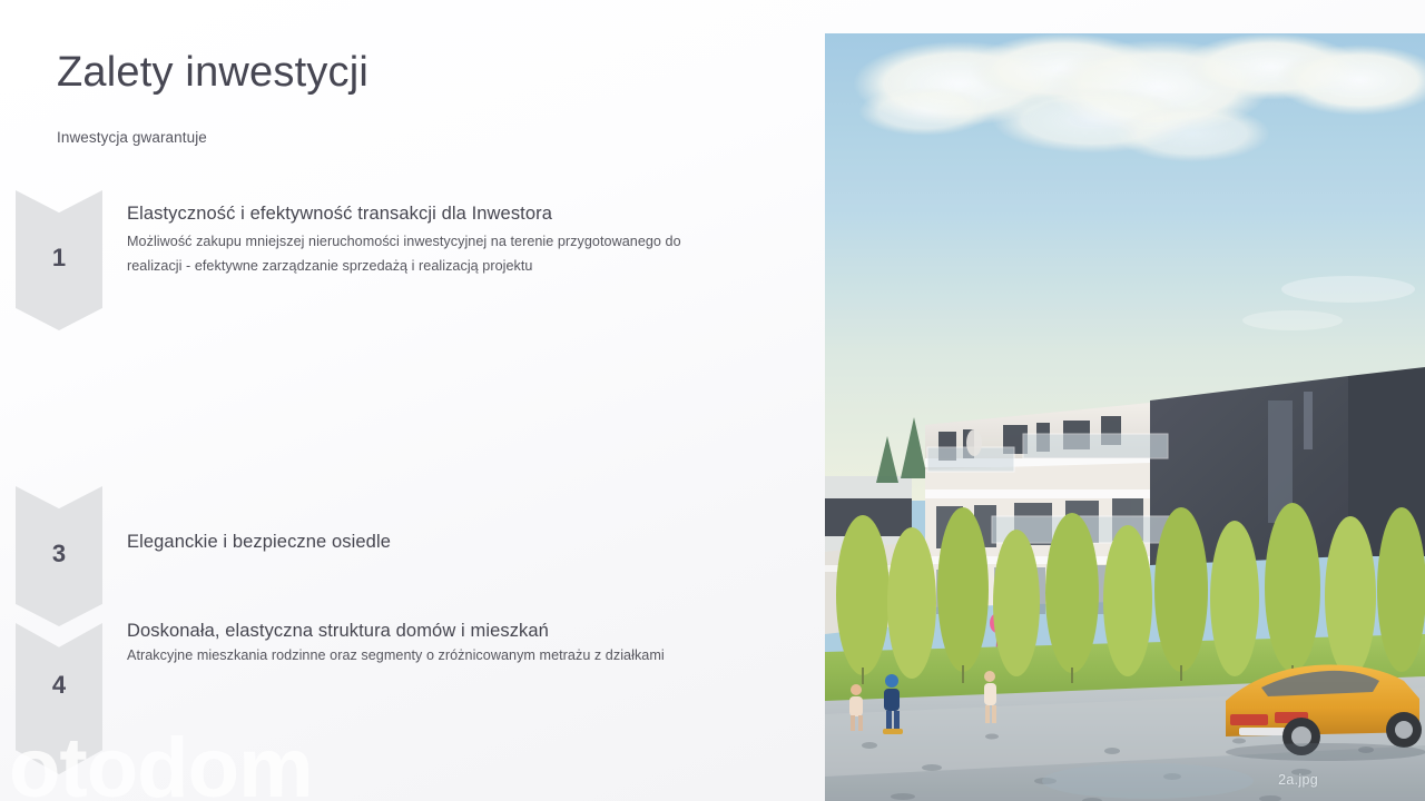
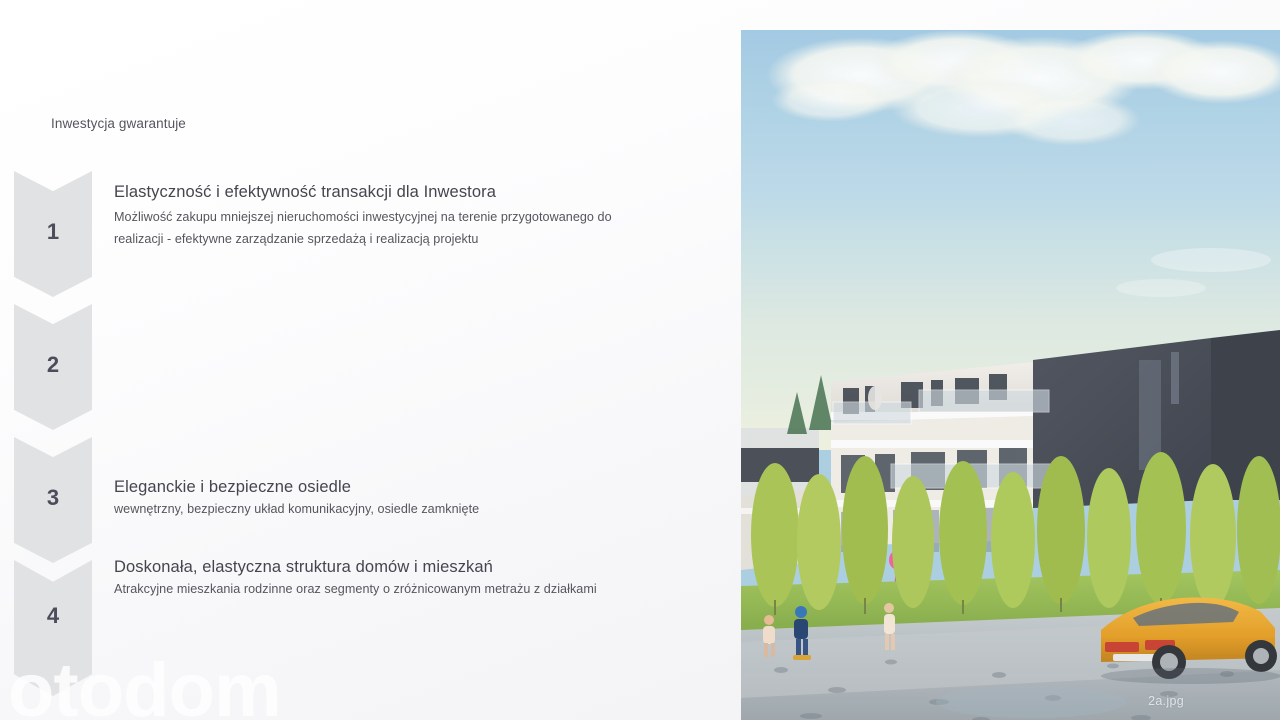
- Zalety inwestycji
  Inwestycja gwarantuje
  1
+ 2
  3
  4
  Elastyczność i efektywność transakcji dla Inwestora
  Możliwość zakupu mniejszej nieruchomości inwestycyjnej na terenie przygotowanego do
  realizacji - efektywne zarządzanie sprzedażą i realizacją projektu
  Eleganckie i bezpieczne osiedle
+ wewnętrzny, bezpieczny układ komunikacyjny, osiedle zamknięte
  Doskonała, elastyczna struktura domów i mieszkań
  Atrakcyjne mieszkania rodzinne oraz segmenty o zróżnicowanym metrażu z działkami
  otodom
  2a.jpg
